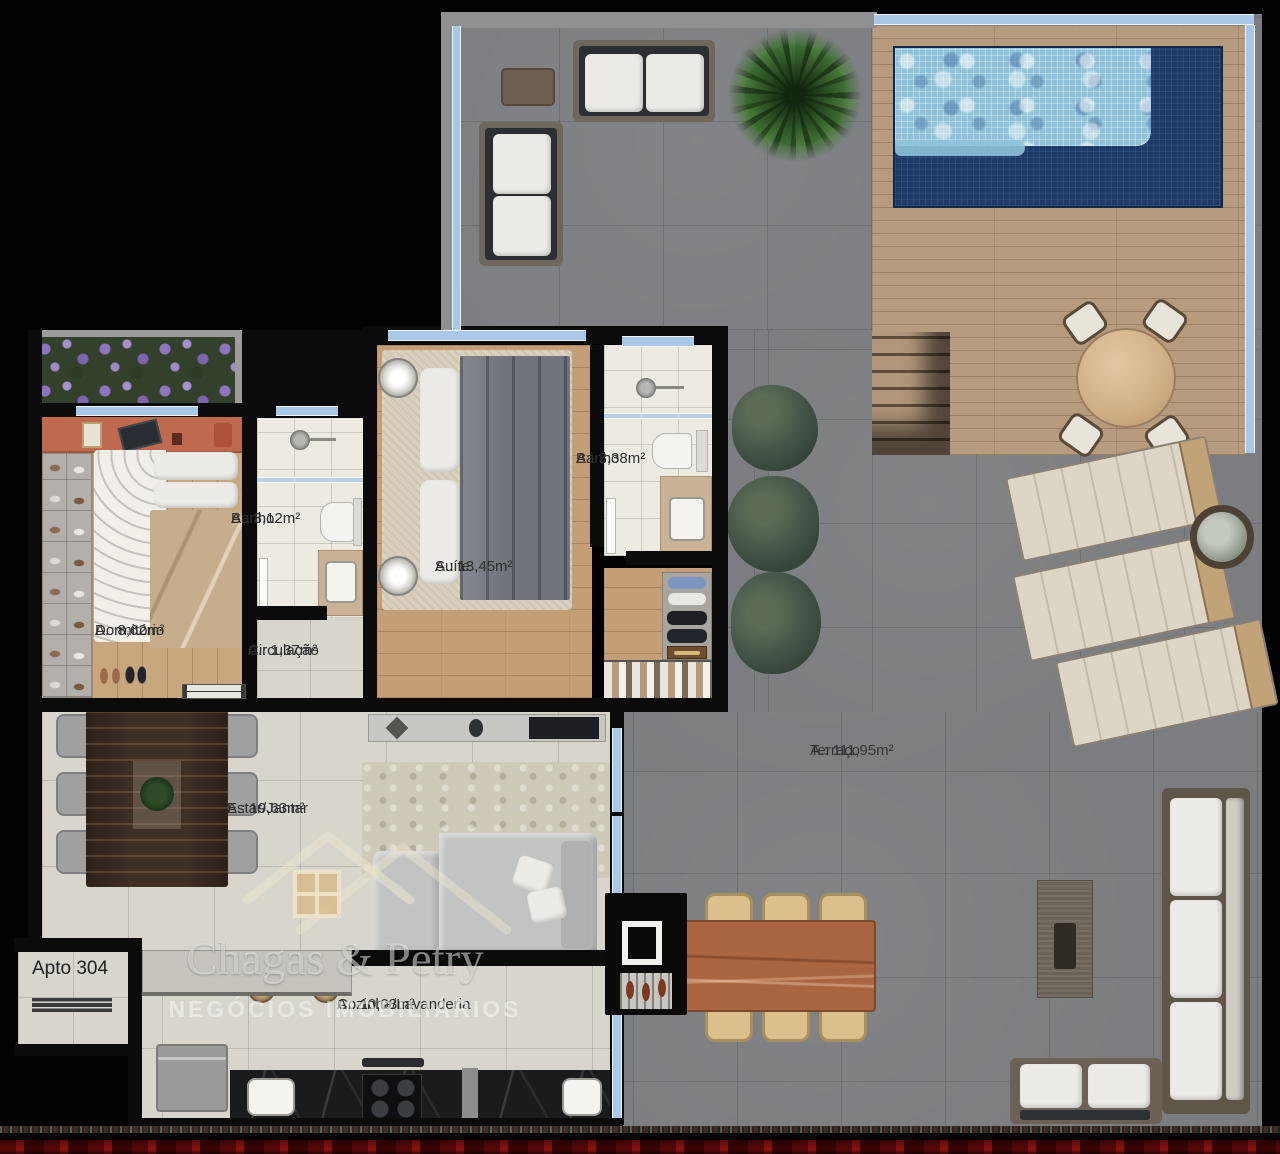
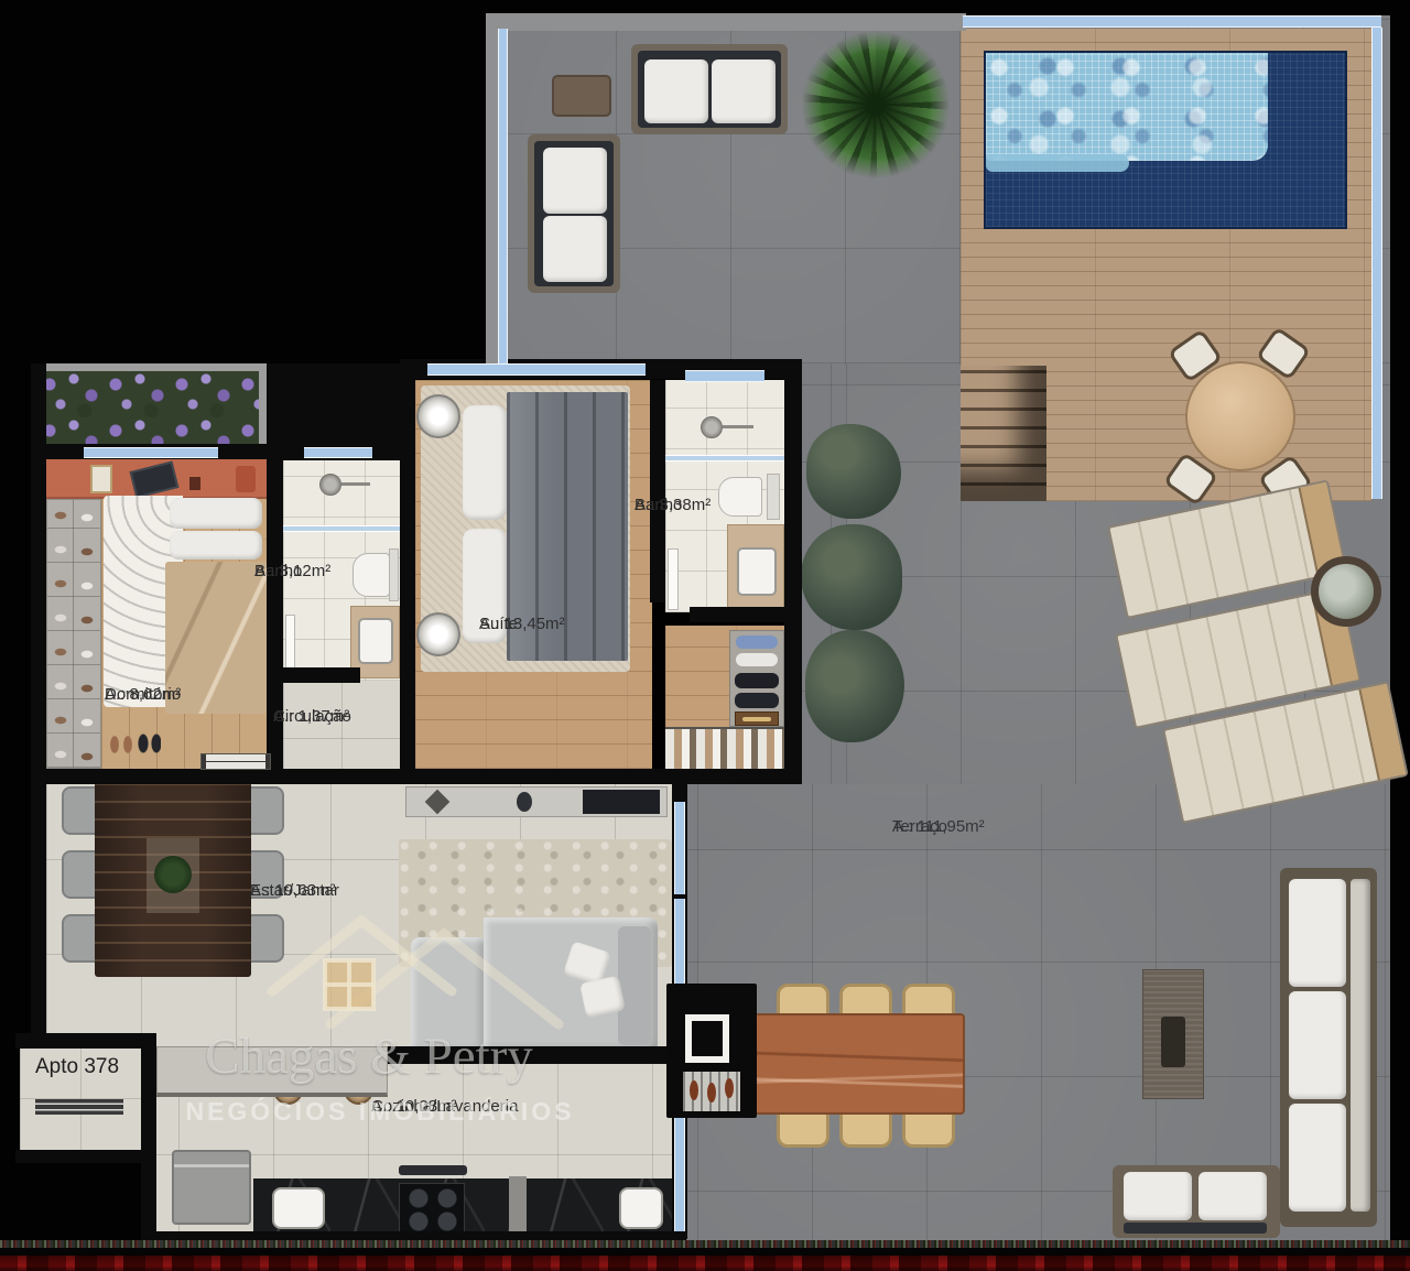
  Dormitório
  A.: 8,62m²
  Banho
  A.: 3,12m²
  Circulação
  A.: 1,37m²
  Suíte
  A.: 13,45m²
  Banho
  A.: 3,38m²
  Estar/Jantar
  A.: 19,63m²
  Terraço
  A.: 111,95m²
  Cozinha/Lavanderia
  A.: 10,08m²
- Apto 304
+ Apto 378
  Chagas & Petry
  NEGÓCIOS IMOBILIÁRIOS
